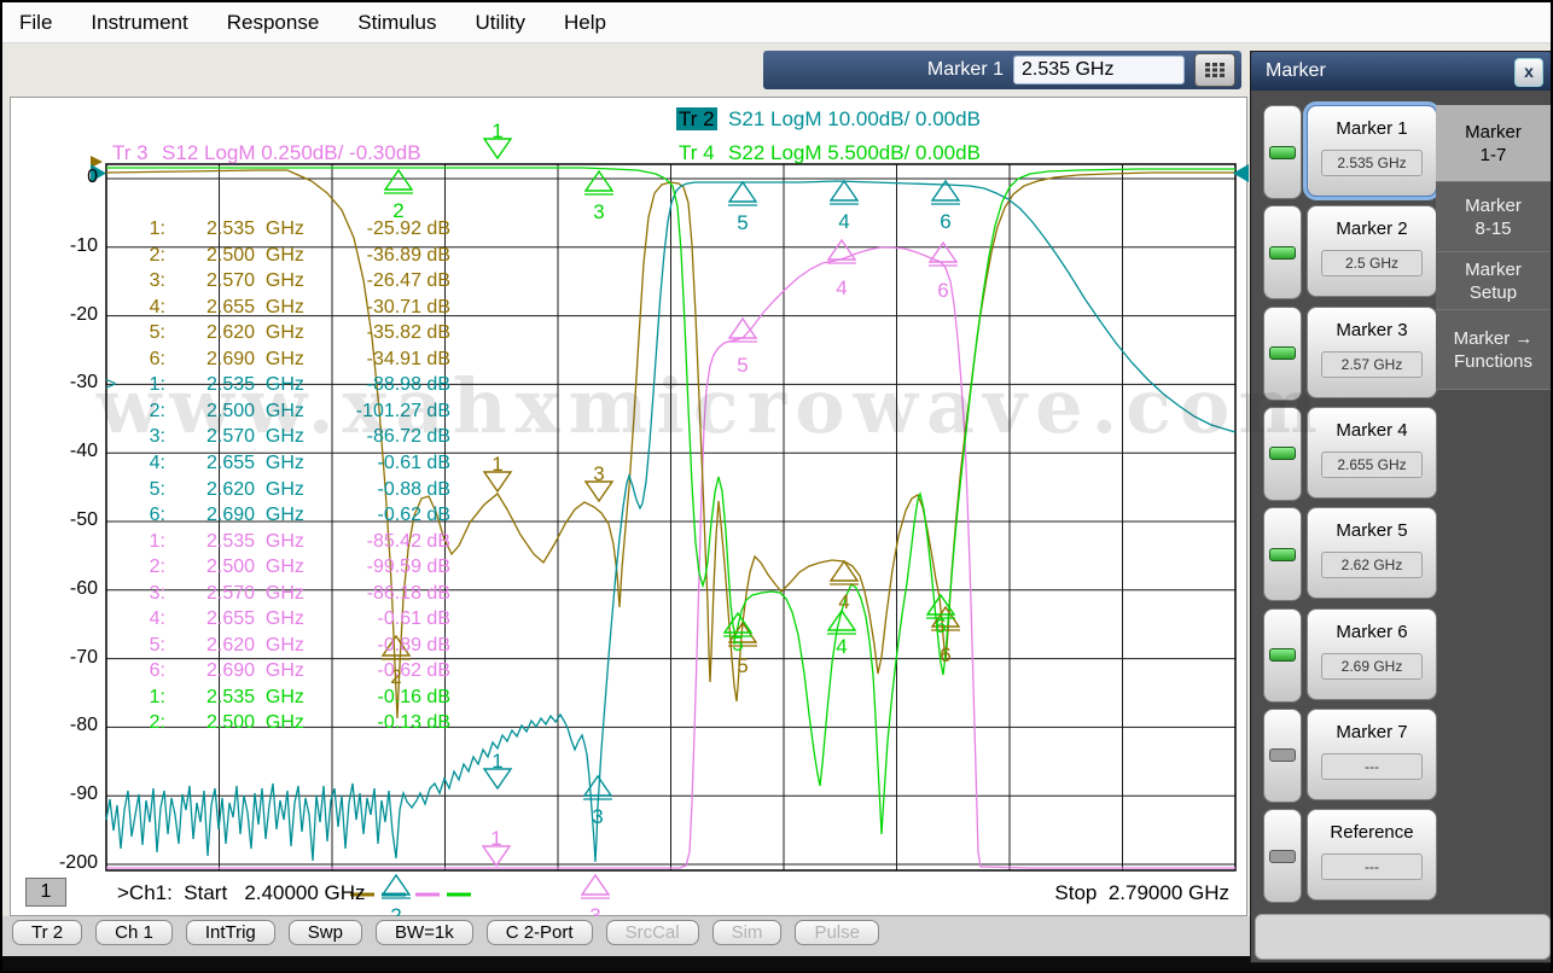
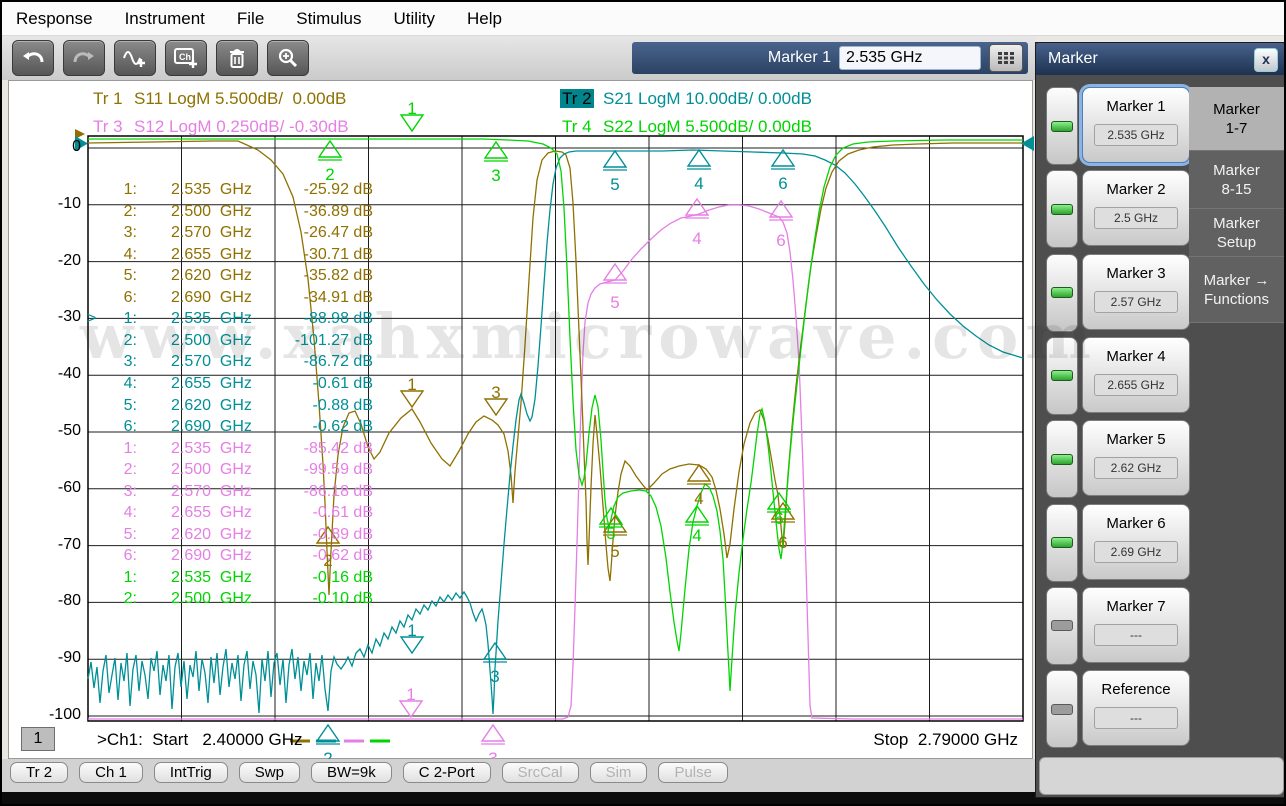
- File
+ Response
  Instrument
- Response
+ File
  Stimulus
  Utility
  Help
+ Ch
  Marker 1
  2.535 GHz
  1
  2
  3
  4
  5
  6
  1
  3
  4
  5
  6
  1
  4
  5
  6
  1
  2
  3
  4
  5
  6
  1
  >Ch1: Start 2.40000 GHz
  Stop 2.79000 GHz
+ Tr 1 S11 LogM 5.500dB/ 0.00dB
  Tr 3 S12 LogM 0.250dB/ -0.30dB
  Tr 2 S21 LogM 10.00dB/ 0.00dB
  Tr 4 S22 LogM 5.500dB/ 0.00dB
  0
  -10
  -20
  -30
  -40
  -50
  -60
  -70
  -80
  -90
- -200
+ -100
  1:
  2.535 GHz
  -25.92 dB
  2:
  2.500 GHz
  -36.89 dB
  3:
  2.570 GHz
  -26.47 dB
  4:
  2.655 GHz
  -30.71 dB
  5:
  2.620 GHz
  -35.82 dB
  6:
  2.690 GHz
  -34.91 dB
  >
  1:
  2.535 GHz
  -88.98 dB
  2:
  2.500 GHz
  -101.27 dB
  3:
  2.570 GHz
  -86.72 dB
  4:
  2.655 GHz
  -0.61 dB
  5:
  2.620 GHz
  -0.88 dB
  6:
  2.690 GHz
  -0.62 dB
  1:
  2.535 GHz
  -85.42 dB
  2:
  2.500 GHz
  -99.59 dB
  3:
  2.570 GHz
  -86.18 dB
  4:
  2.655 GHz
  -0.61 dB
  5:
  2.620 GHz
  -0.89 dB
  6:
  2.690 GHz
  -0.62 dB
  1:
  2.535 GHz
  -0.16 dB
  2:
  2.500 GHz
- -0.13 dB
+ -0.10 dB
  www.xahxmicrowave.com
  Marker
  x
  Marker 1
  2.535 GHz
  Marker 2
  2.5 GHz
  Marker 3
  2.57 GHz
  Marker 4
  2.655 GHz
  Marker 5
  2.62 GHz
  Marker 6
  2.69 GHz
  Marker 7
  ---
  Reference
  ---
  Marker
  1-7
  Marker
  8-15
  Marker
  Setup
  Marker →
  Functions
  Tr 2
  Ch 1
  IntTrig
  Swp
- BW=1k
+ BW=9k
  C 2-Port
  SrcCal
  Sim
  Pulse
